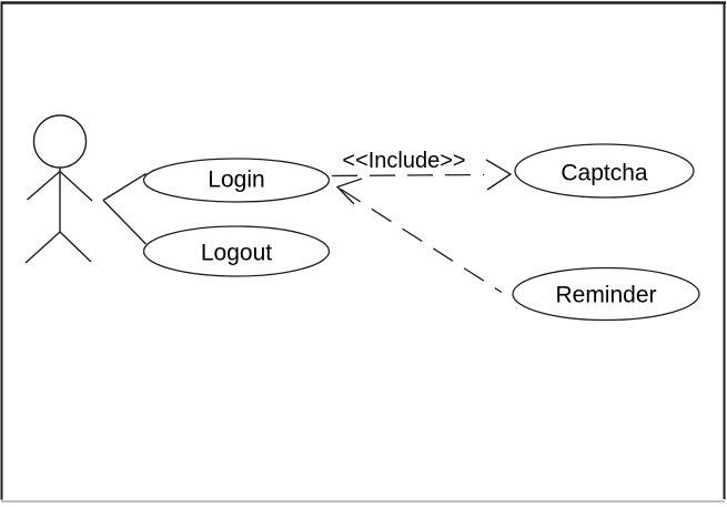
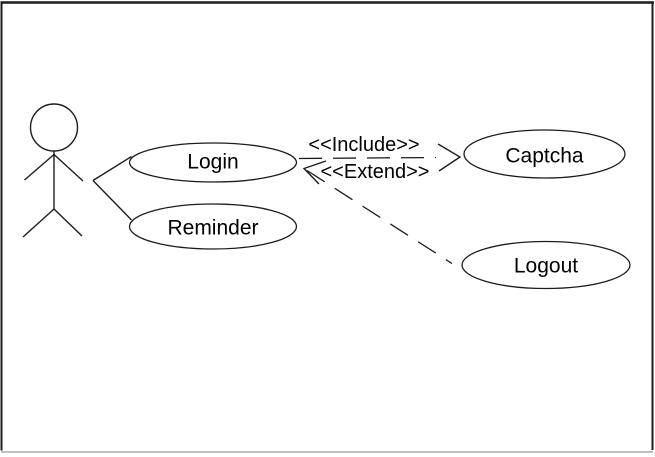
  <<Include>>
+ <<Extend>>
  Login
- Logout
+ Reminder
  Captcha
- Reminder
+ Logout
